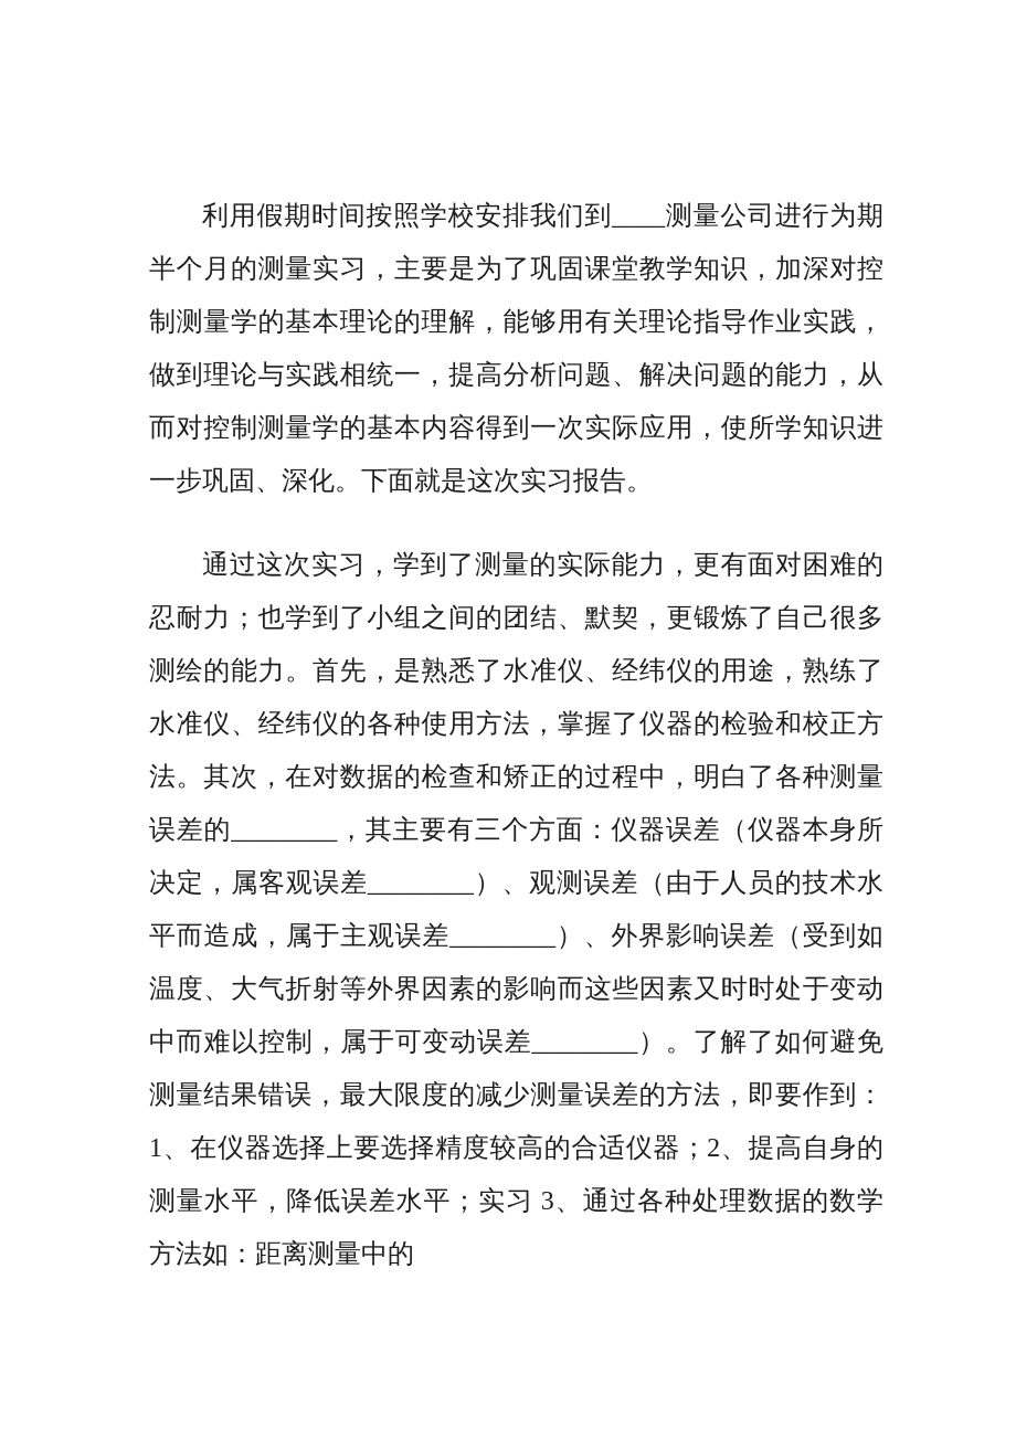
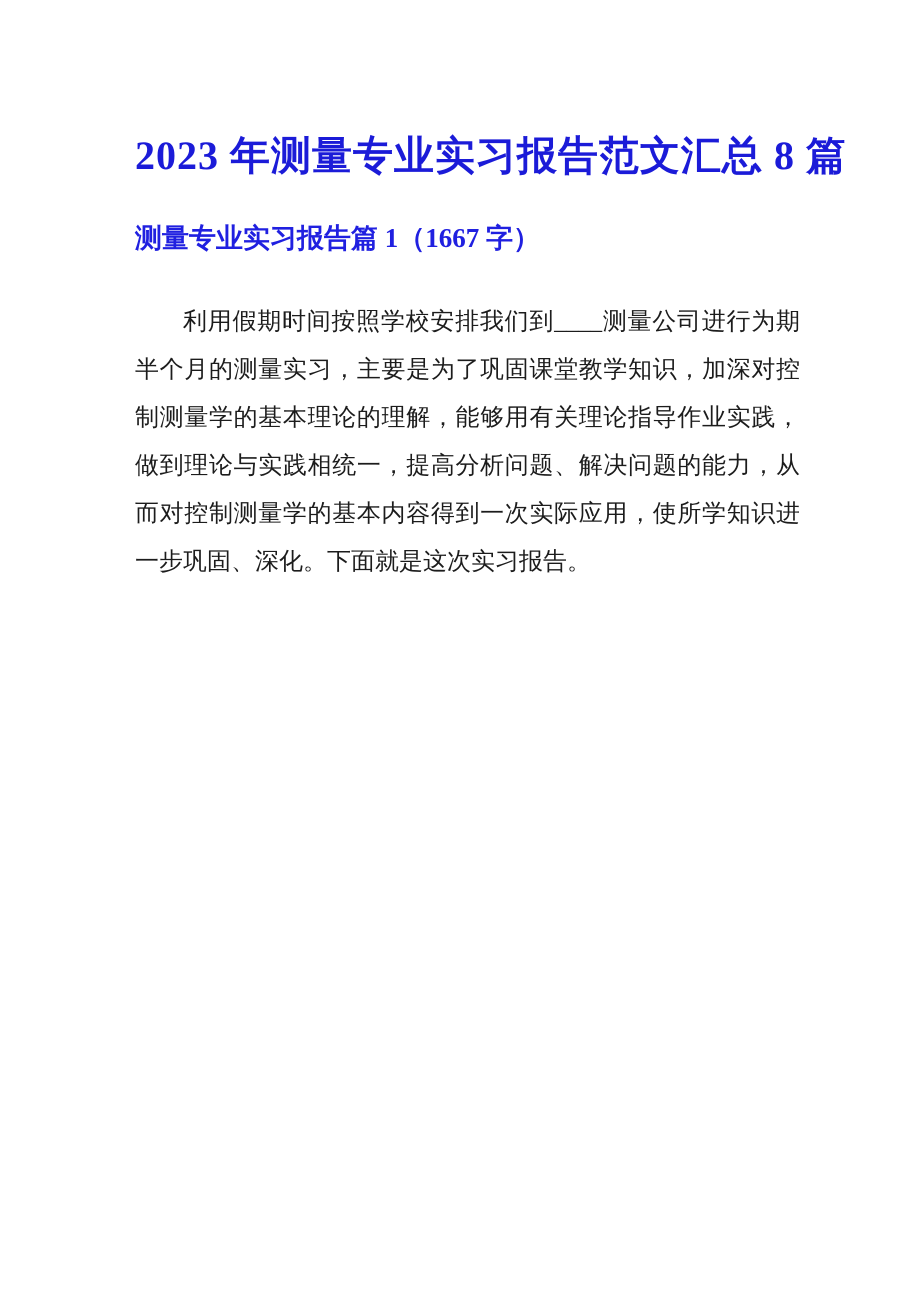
+ 2023 年测量专业实习报告范文汇总 8 篇
+ 测量专业实习报告篇 1（1667 字）
  利用假期时间按照学校安排我们到____测量公司进行为期半个月的测量实习，主要是为了巩固课堂教学知识，加深对控制测量学的基本理论的理解，能够用有关理论指导作业实践，做到理论与实践相统一，提高分析问题、解决问题的能力，从而对控制测量学的基本内容得到一次实际应用，使所学知识进一步巩固、深化。下面就是这次实习报告。
- 通过这次实习，学到了测量的实际能力，更有面对困难的忍耐力；也学到了小组之间的团结、默契，更锻炼了自己很多测绘的能力。首先，是熟悉了水准仪、经纬仪的用途，熟练了水准仪、经纬仪的各种使用方法，掌握了仪器的检验和校正方法。其次，在对数据的检查和矫正的过程中，明白了各种测量误差的________，其主要有三个方面：仪器误差（仪器本身所决定，属客观误差________）、观测误差（由于人员的技术水平而造成，属于主观误差________）、外界影响误差（受到如温度、大气折射等外界因素的影响而这些因素又时时处于变动中而难以控制，属于可变动误差________）。了解了如何避免测量结果错误，最大限度的减少测量误差的方法，即要作到：1、在仪器选择上要选择精度较高的合适仪器；2、提高自身的测量水平，降低误差水平；实习 3、通过各种处理数据的数学方法如：距离测量中的
